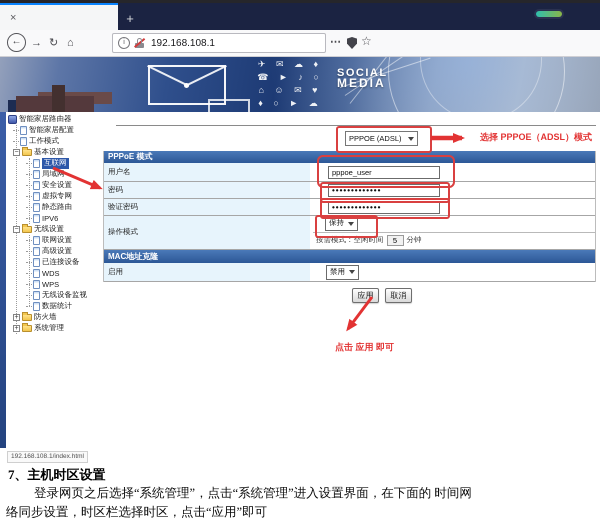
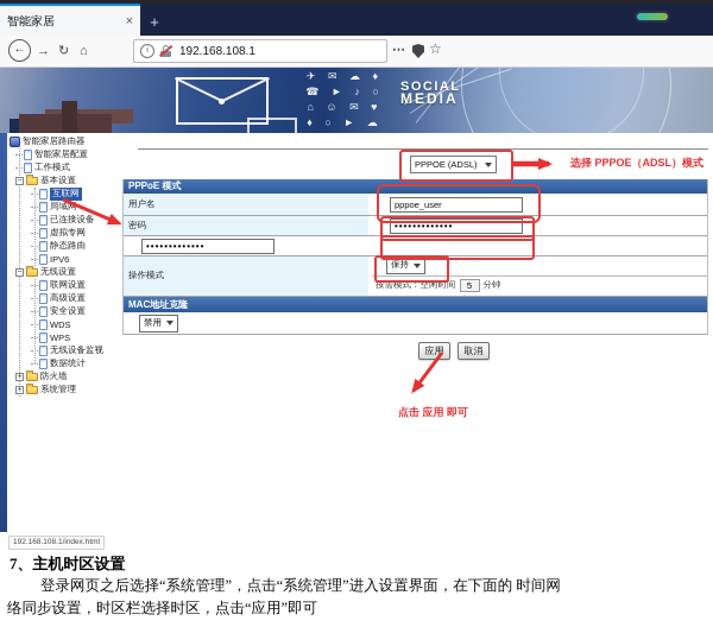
+ 智能家居
  ×
  +
  ←
  →
  ↻
  ⌂
  192.168.108.1
  ⋯
  ☆
  ✈ ✉ ☁ ♦
  ☎ ► ♪ ○
  ⌂ ☺ ✉ ♥
  ♦ ○ ► ☁
  SOCIAL
  MEDIA
  智能家居路由器
  智能家居配置
  工作模式
  基本设置
  互联网
  局域网
- 安全设置
+ 已连接设备
  虚拟专网
  静态路由
  IPV6
  无线设置
  联网设置
  高级设置
- 已连接设备
+ 安全设置
  WDS
  WPS
  无线设备监视
  数据统计
  防火墙
  系统管理
  PPPOE (ADSL)
  PPPoE 模式
  用户名
  pppoe_user
  密码
  •••••••••••••
- 验证密码
  •••••••••••••
  操作模式
  保持
  按需模式：空闲时间
  5
  分钟
  MAC地址克隆
- 启用
  禁用
  应用
  取消
  选择 PPPOE（ADSL）模式
  点击 应用 即可
  7、主机时区设置
  登录网页之后选择“系统管理”，点击“系统管理”进入设置界面，在下面的 时间网
  络同步设置，时区栏选择时区，点击“应用”即可
